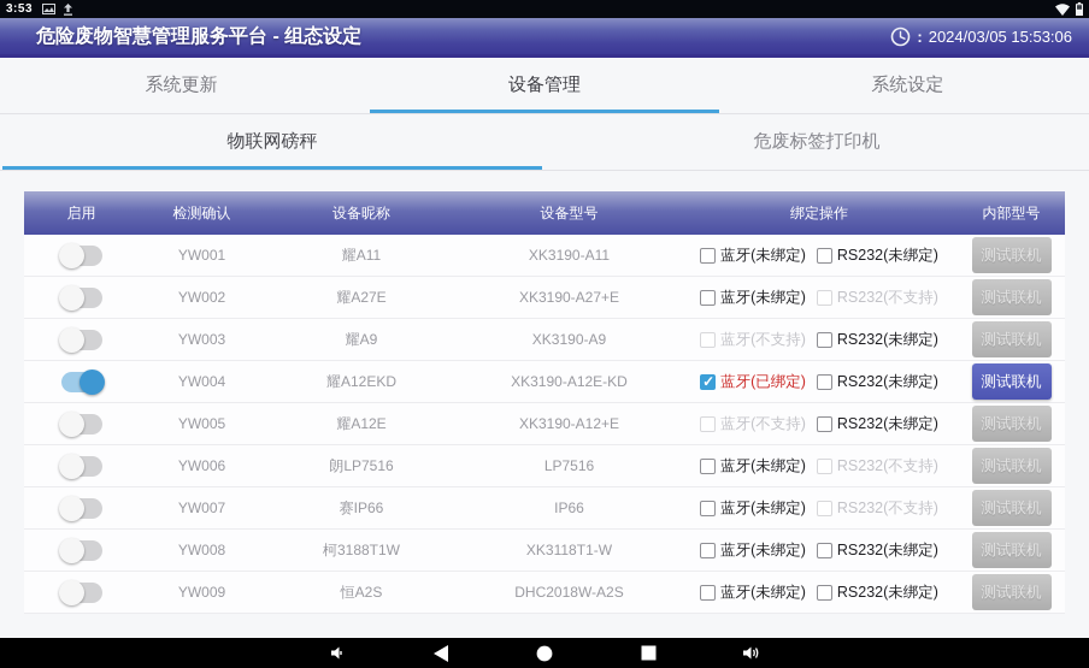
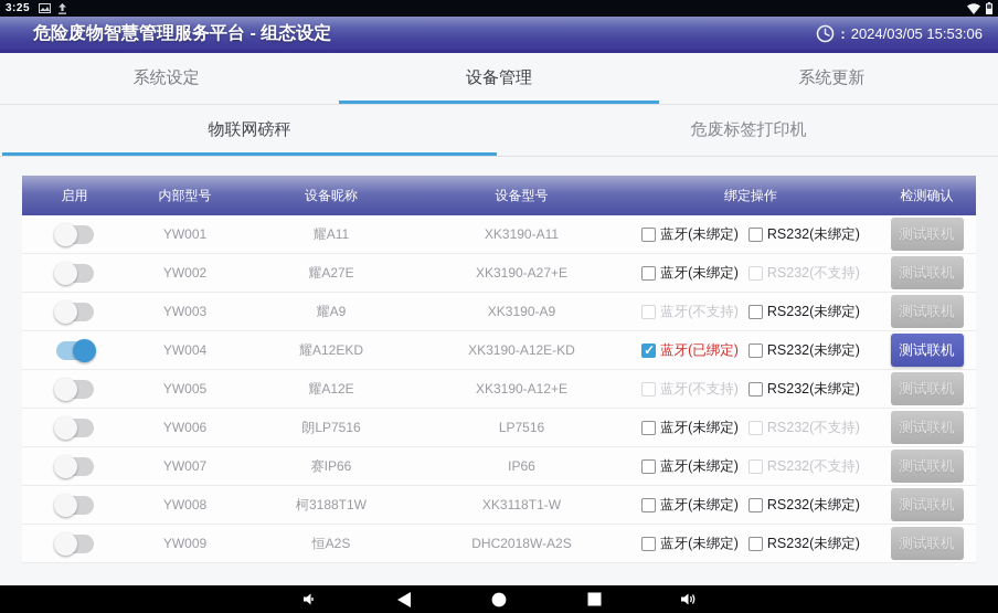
- 3:53
+ 3:25
  危险废物智慧管理服务平台 - 组态设定
  :
  2024/03/05 15:53:06
- 系统更新
+ 系统设定
  设备管理
- 系统设定
+ 系统更新
  物联网磅秤
  危废标签打印机
  启用
- 检测确认
+ 内部型号
  设备昵称
  设备型号
  绑定操作
- 内部型号
+ 检测确认
  YW001
  耀A11
  XK3190-A11
  蓝牙(未绑定)
  RS232(未绑定)
  测试联机
  YW002
  耀A27E
  XK3190-A27+E
  蓝牙(未绑定)
  RS232(不支持)
  测试联机
  YW003
  耀A9
  XK3190-A9
  蓝牙(不支持)
  RS232(未绑定)
  测试联机
  YW004
  耀A12EKD
  XK3190-A12E-KD
  蓝牙(已绑定)
  RS232(未绑定)
  测试联机
  YW005
  耀A12E
  XK3190-A12+E
  蓝牙(不支持)
  RS232(未绑定)
  测试联机
  YW006
  朗LP7516
  LP7516
  蓝牙(未绑定)
  RS232(不支持)
  测试联机
  YW007
  赛IP66
  IP66
  蓝牙(未绑定)
  RS232(不支持)
  测试联机
  YW008
  柯3188T1W
  XK3118T1-W
  蓝牙(未绑定)
  RS232(未绑定)
  测试联机
  YW009
  恒A2S
  DHC2018W-A2S
  蓝牙(未绑定)
  RS232(未绑定)
  测试联机
